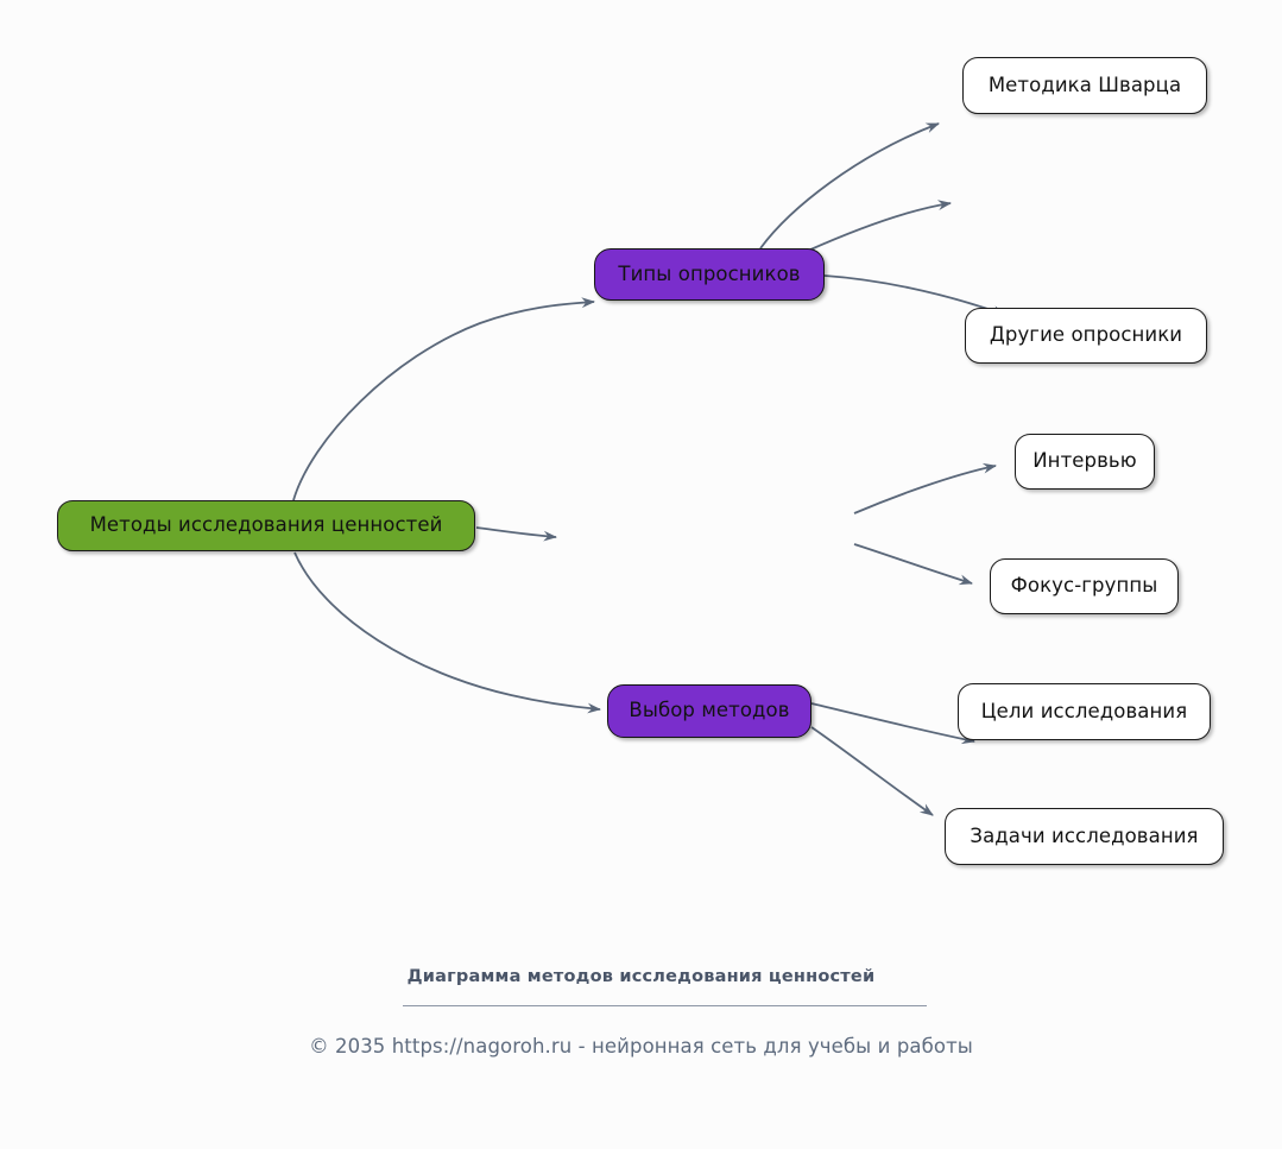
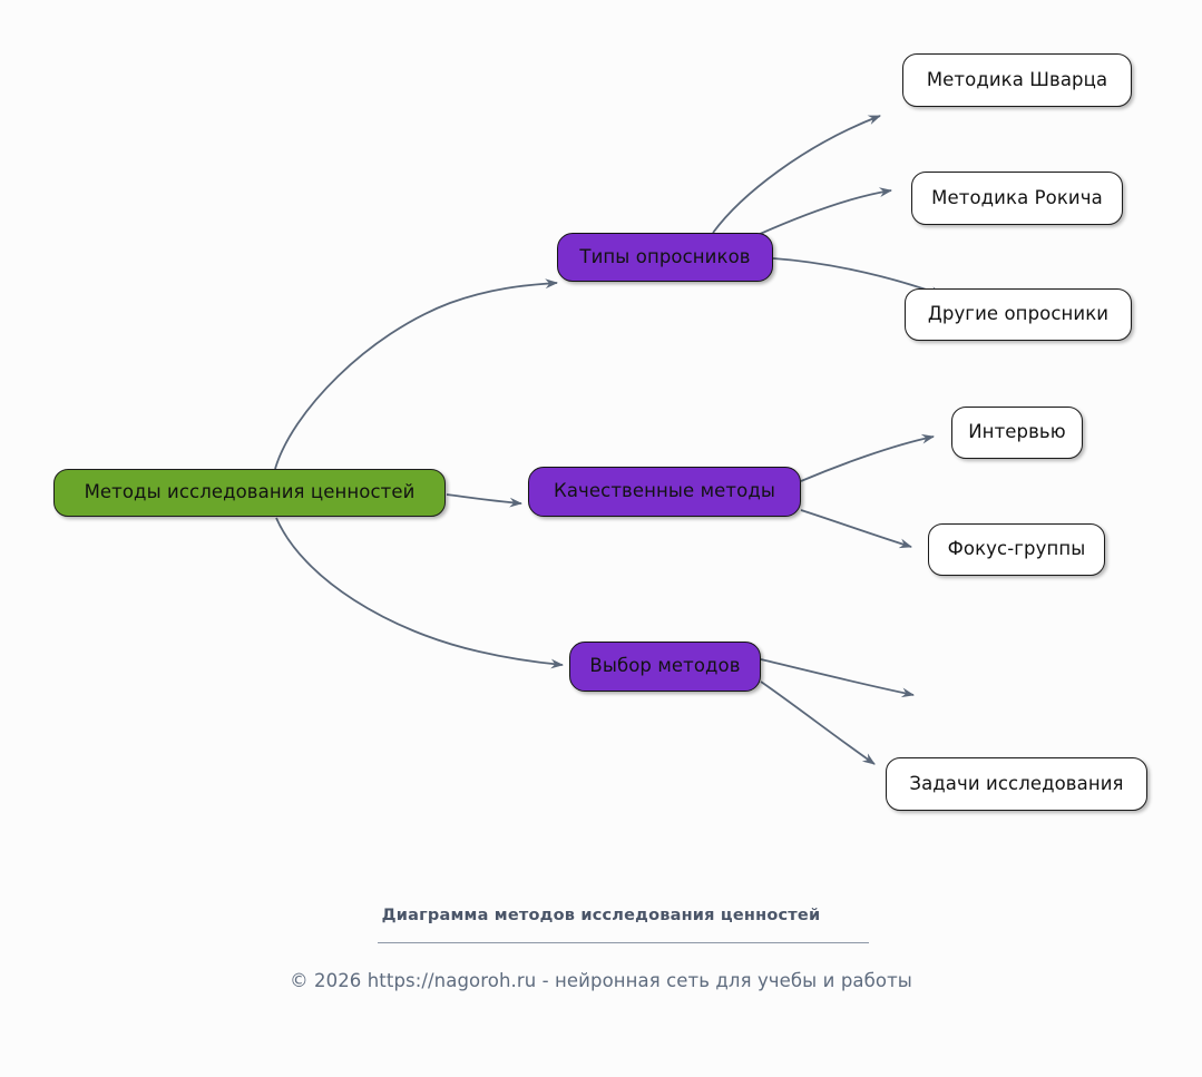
  Методы исследования ценностей
  Типы опросников
+ Качественные методы
  Выбор методов
  Методика Шварца
+ Методика Рокича
  Другие опросники
  Интервью
  Фокус-группы
- Цели исследования
  Задачи исследования
  Диаграмма методов исследования ценностей
- © 2035 https://nagoroh.ru - нейронная сеть для учебы и работы
+ © 2026 https://nagoroh.ru - нейронная сеть для учебы и работы
